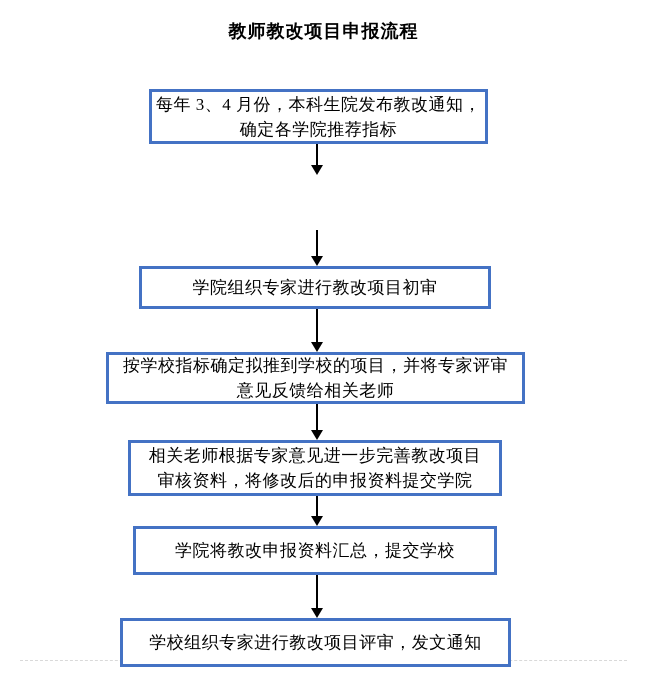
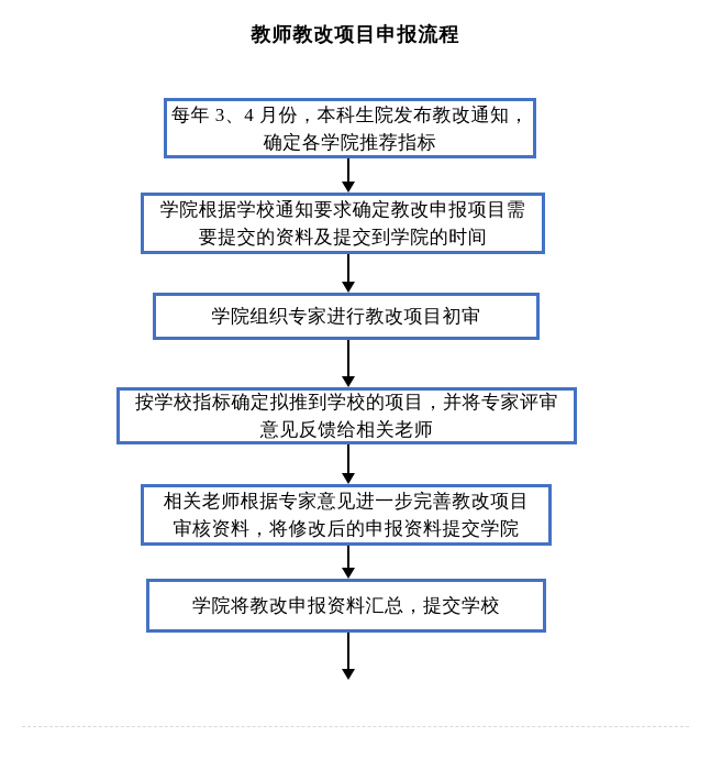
  教师教改项目申报流程
  每年 3、4 月份，本科生院发布教改通知，
  确定各学院推荐指标
+ 学院根据学校通知要求确定教改申报项目需
+ 要提交的资料及提交到学院的时间
  学院组织专家进行教改项目初审
  按学校指标确定拟推到学校的项目，并将专家评审
  意见反馈给相关老师
  相关老师根据专家意见进一步完善教改项目
  审核资料，将修改后的申报资料提交学院
  学院将教改申报资料汇总，提交学校
- 学校组织专家进行教改项目评审，发文通知
